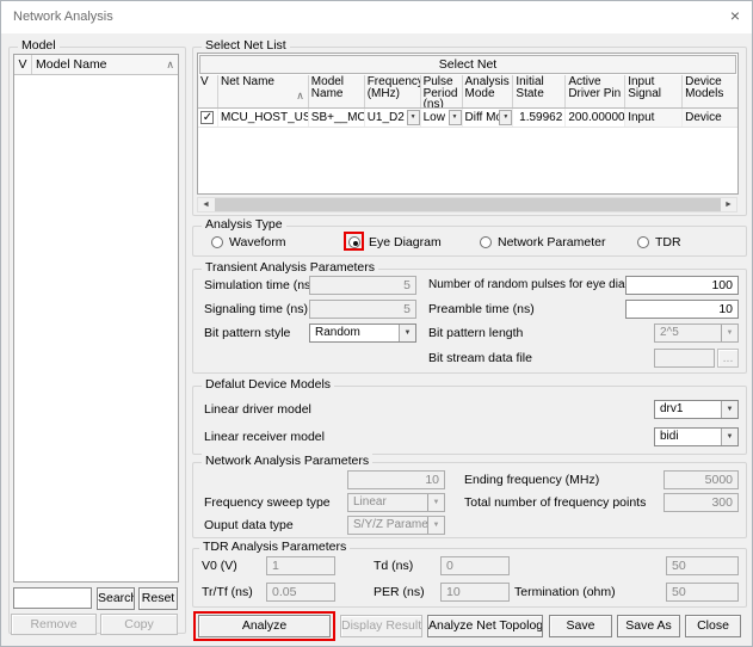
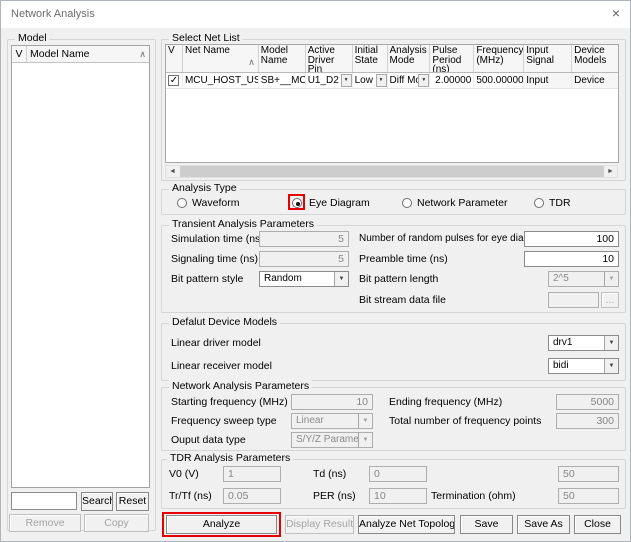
  Network Analysis
  ×
  Model
  V
  Model Name
  ∧
  Search
  Reset
  Remove
  Copy
  Select Net List
- Select Net
  V
  Net Name
  ∧
  Model Name
- Frequency (MHz)
+ Active Driver Pin
- Pulse Period (ns)
+ Initial State
  Analysis Mode
- Initial State
+ Pulse Period (ns)
- Active Driver Pin
+ Frequency (MHz)
  Input Signal
  Device Models
  ✓
  MCU_HOST_US
  SB+__MC
  U1_D2
  Low
  Diff M
- 1.59962
+ 2.00000
- 200.00000
+ 500.00000
  Input
  Device
  Analysis Type
  Waveform
  Eye Diagram
  Network Parameter
  TDR
  Transient Analysis Parameters
  Simulation time (ns
  5
  Number of random pulses for eye dia
  100
  Signaling time (ns)
  5
  Preamble time (ns)
  10
  Bit pattern style
  Random
  Bit pattern length
  2^5
  Bit stream data file
  ...
  Defalut Device Models
  Linear driver model
  drv1
  Linear receiver model
  bidi
  Network Analysis Parameters
+ Starting frequency (MHz)
  10
  Ending frequency (MHz)
  5000
  Frequency sweep type
  Linear
  Total number of frequency points
  300
  Ouput data type
  S/Y/Z Parame
  TDR Analysis Parameters
  V0 (V)
  1
  Td (ns)
  0
  50
  Tr/Tf (ns)
  0.05
  PER (ns)
  10
  Termination (ohm)
  50
  Analyze
  Display Result
  Analyze Net Topolog
  Save
  Save As
  Close
